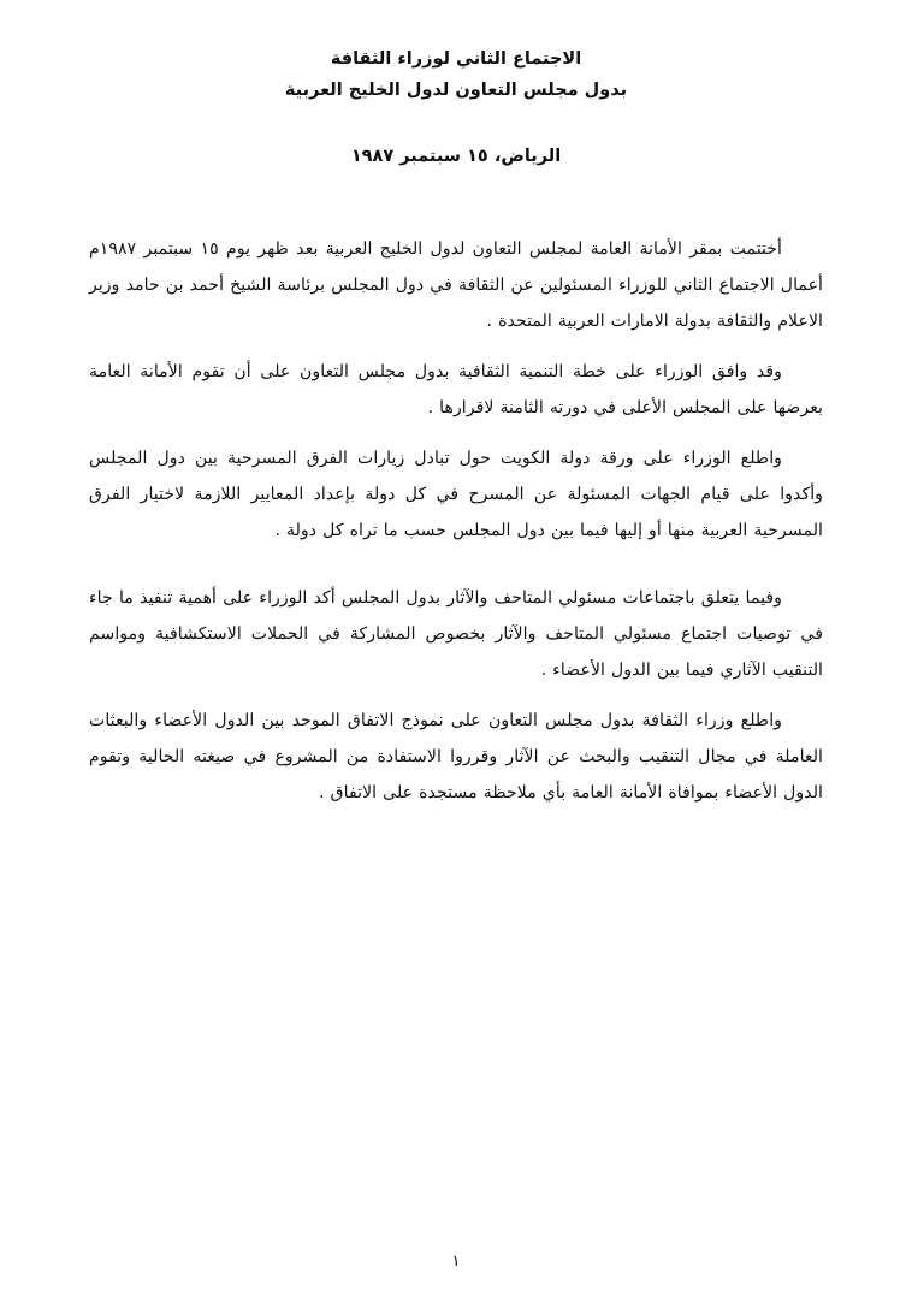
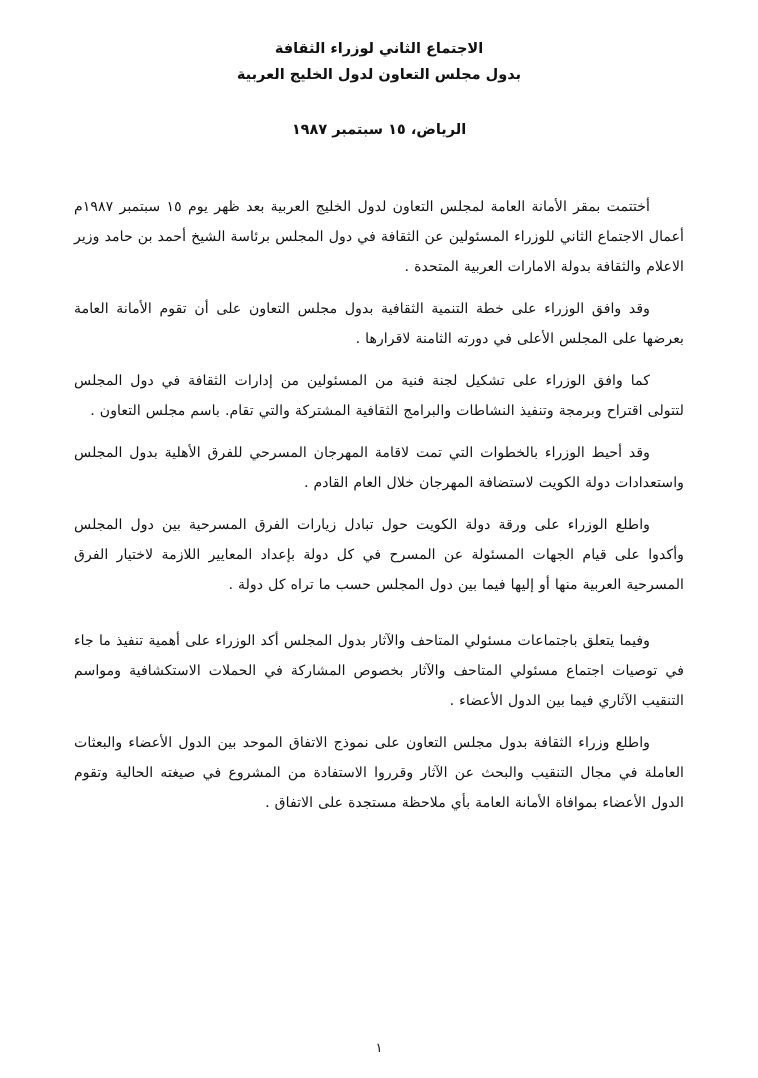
  الاجتماع الثاني لوزراء الثقافة
  بدول مجلس التعاون لدول الخليج العربية
  الرياض، ١٥ سبتمبر ١٩٨٧
  أختتمت بمقر الأمانة العامة لمجلس التعاون لدول الخليج العربية بعد ظهر يوم ١٥ سبتمبر ١٩٨٧م أعمال الاجتماع الثاني للوزراء المسئولين عن الثقافة في دول المجلس برئاسة الشيخ أحمد بن حامد وزير الاعلام والثقافة بدولة الامارات العربية المتحدة .
  وقد وافق الوزراء على خطة التنمية الثقافية بدول مجلس التعاون على أن تقوم الأمانة العامة بعرضها على المجلس الأعلى في دورته الثامنة لاقرارها .
+ كما وافق الوزراء على تشكيل لجنة فنية من المسئولين من إدارات الثقافة في دول المجلس لتتولى اقتراح وبرمجة وتنفيذ النشاطات والبرامج الثقافية المشتركة والتي تقام. باسم مجلس التعاون .
+ وقد أحيط الوزراء بالخطوات التي تمت لاقامة المهرجان المسرحي للفرق الأهلية بدول المجلس واستعدادات دولة الكويت لاستضافة المهرجان خلال العام القادم .
  واطلع الوزراء على ورقة دولة الكويت حول تبادل زيارات الفرق المسرحية بين دول المجلس وأكدوا على قيام الجهات المسئولة عن المسرح في كل دولة بإعداد المعايير اللازمة لاختيار الفرق المسرحية العربية منها أو إليها فيما بين دول المجلس حسب ما تراه كل دولة .
  وفيما يتعلق باجتماعات مسئولي المتاحف والآثار بدول المجلس أكد الوزراء على أهمية تنفيذ ما جاء في توصيات اجتماع مسئولي المتاحف والآثار بخصوص المشاركة في الحملات الاستكشافية ومواسم التنقيب الآثاري فيما بين الدول الأعضاء .
  واطلع وزراء الثقافة بدول مجلس التعاون على نموذج الاتفاق الموحد بين الدول الأعضاء والبعثات العاملة في مجال التنقيب والبحث عن الآثار وقرروا الاستفادة من المشروع في صيغته الحالية وتقوم الدول الأعضاء بموافاة الأمانة العامة بأي ملاحظة مستجدة على الاتفاق .
  ١
